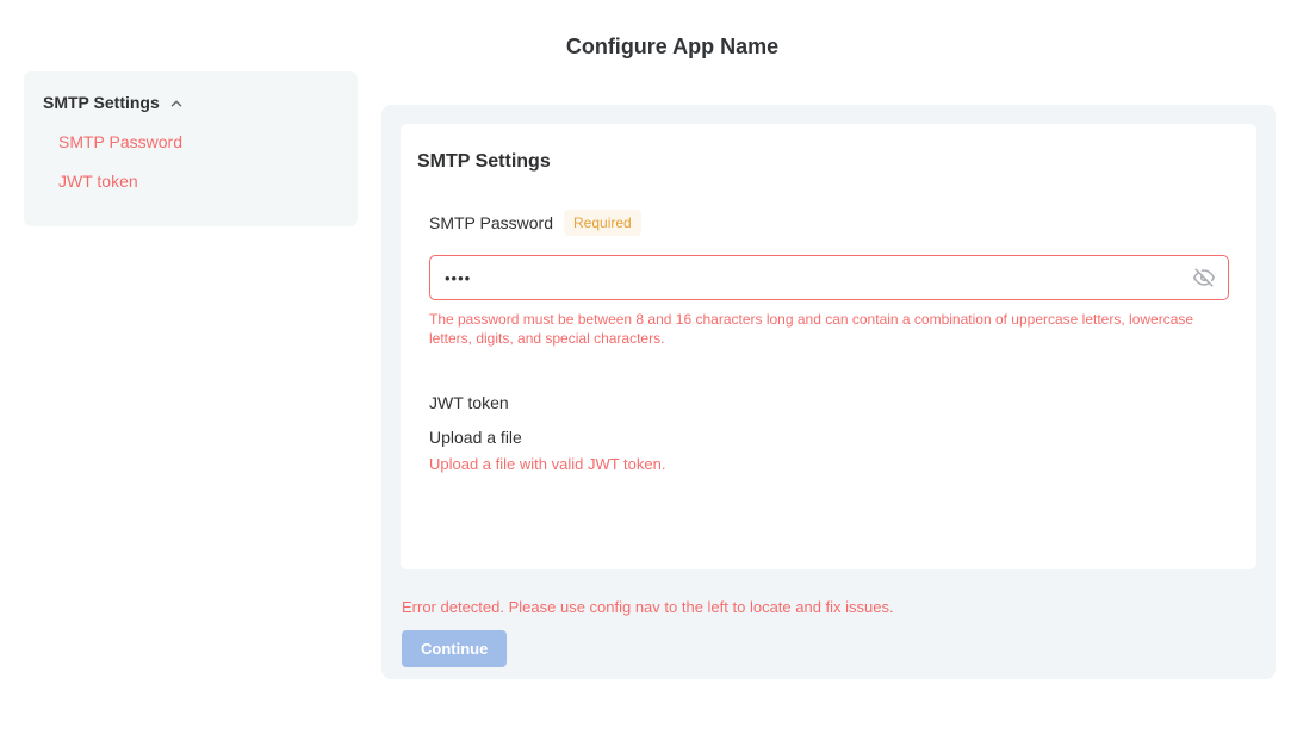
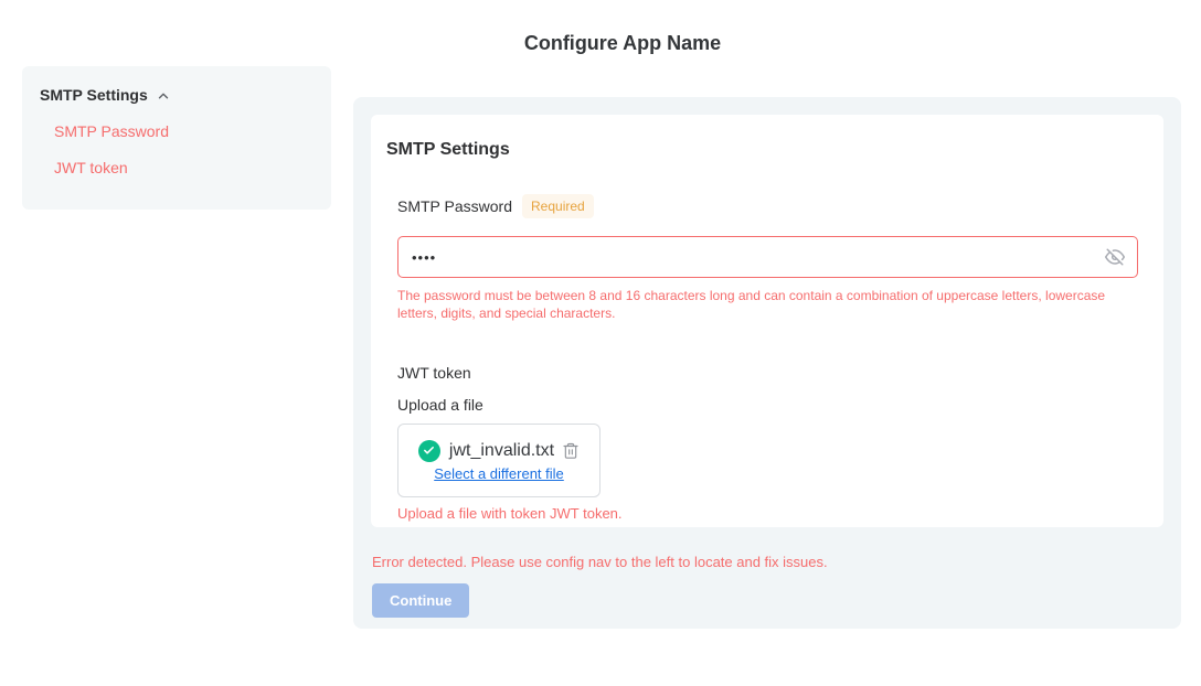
  Configure App Name
  SMTP Settings
  SMTP Password
  JWT token
  SMTP Settings
  SMTP Password
  Required
  ••••
  The password must be between 8 and 16 characters long and can contain a combination of uppercase letters, lowercase letters, digits, and special characters.
  JWT token
  Upload a file
+ jwt_invalid.txt
+ Select a different file
- Upload a file with valid JWT token.
+ Upload a file with token JWT token.
  Error detected. Please use config nav to the left to locate and fix issues.
  Continue
